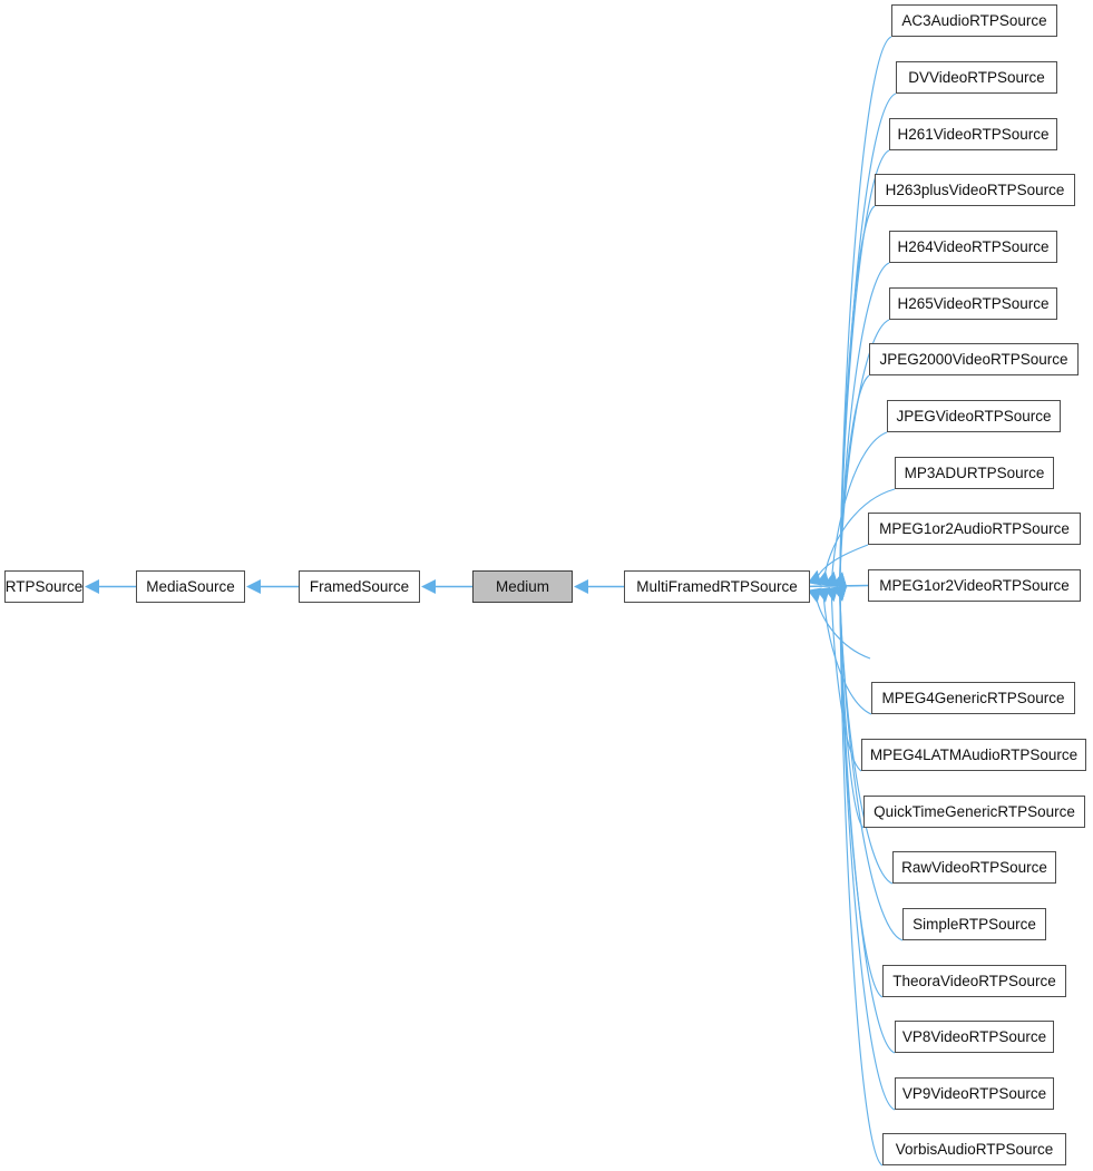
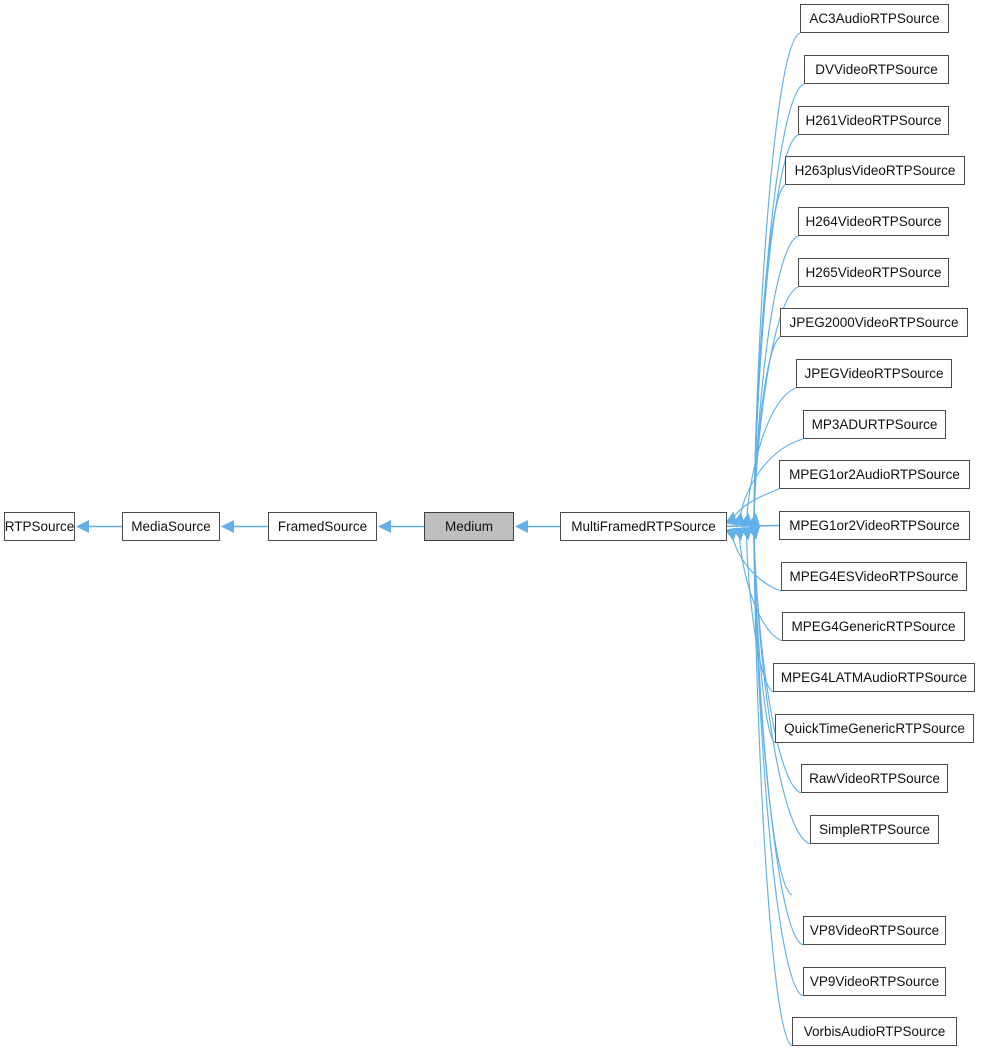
  RTPSource
  MediaSource
  FramedSource
  Medium
  MultiFramedRTPSource
  AC3AudioRTPSource
  DVVideoRTPSource
  H261VideoRTPSource
  H263plusVideoRTPSource
  H264VideoRTPSource
  H265VideoRTPSource
  JPEG2000VideoRTPSource
  JPEGVideoRTPSource
  MP3ADURTPSource
  MPEG1or2AudioRTPSource
  MPEG1or2VideoRTPSource
+ MPEG4ESVideoRTPSource
  MPEG4GenericRTPSource
  MPEG4LATMAudioRTPSource
  QuickTimeGenericRTPSource
  RawVideoRTPSource
  SimpleRTPSource
- TheoraVideoRTPSource
  VP8VideoRTPSource
  VP9VideoRTPSource
  VorbisAudioRTPSource
